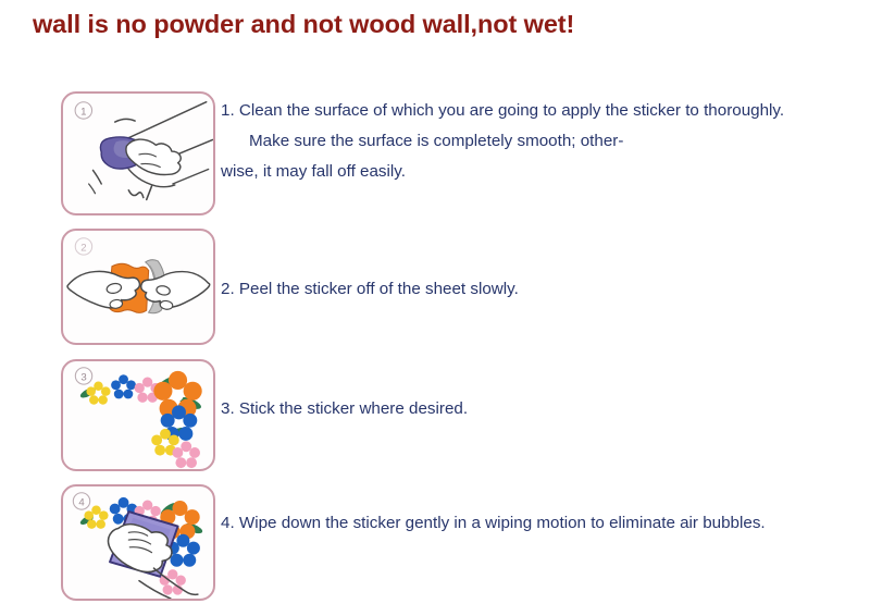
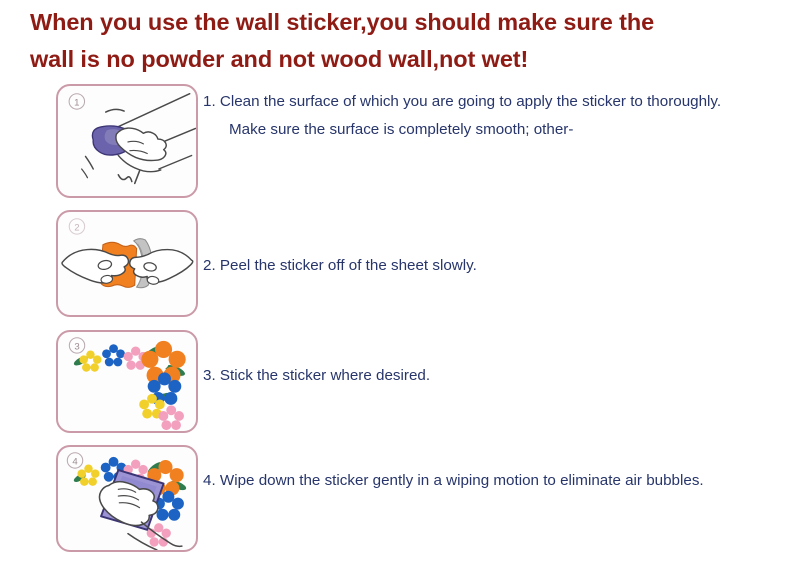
+ When you use the wall sticker,you should make sure the
  wall is no powder and not wood wall,not wet!
  1
  1. Clean the surface of which you are going to apply the sticker to thoroughly.
  Make sure the surface is completely smooth; other-
- wise, it may fall off easily.
  2
  2. Peel the sticker off of the sheet slowly.
  3
  3. Stick the sticker where desired.
  4
  4. Wipe down the sticker gently in a wiping motion to eliminate air bubbles.
